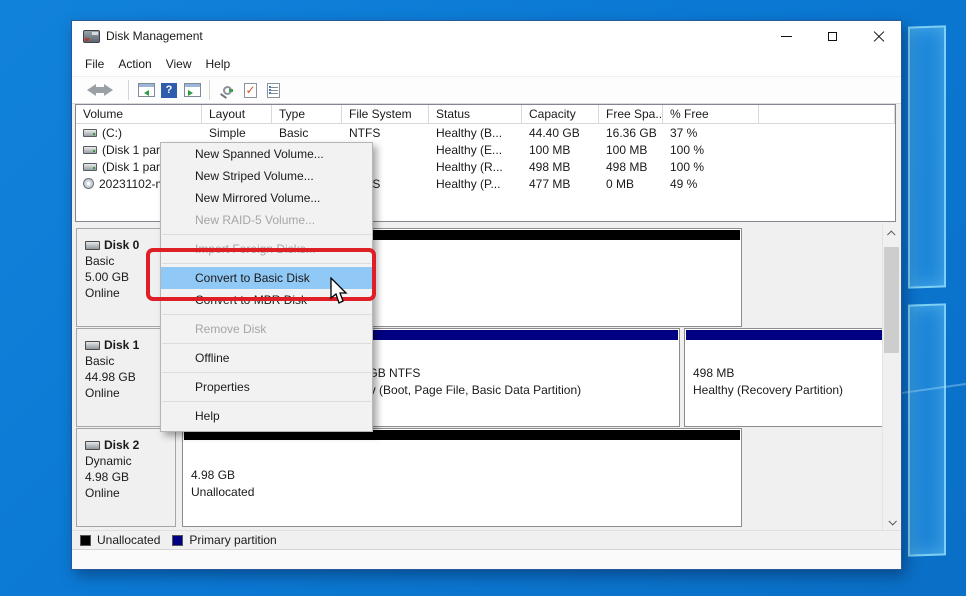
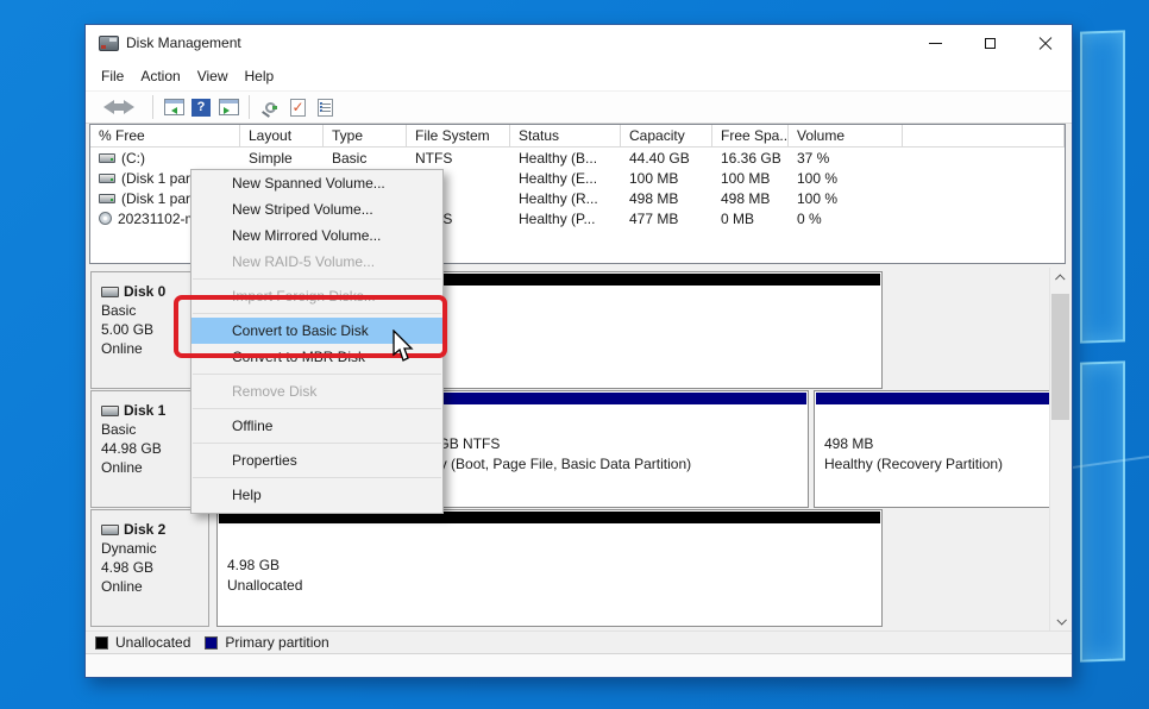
  Disk Management
  File
  Action
  View
  Help
- Volume
+ % Free
  Layout
  Type
  File System
  Status
  Capacity
  Free Spa..
- % Free
+ Volume
  (C:)
  Simple
  Basic
  NTFS
  Healthy (B...
  44.40 GB
  16.36 GB
  37 %
  (Disk 1 par
  Healthy (E...
  100 MB
  100 MB
  100 %
  (Disk 1 par
  Healthy (R...
  498 MB
  498 MB
  100 %
  20231102-
  Healthy (P...
  477 MB
  0 MB
- 49 %
+ 0 %
  Disk 0
  Basic
  5.00 GB
  Online
  Disk 1
  Basic
  44.98 GB
  Online
  (Boot, Page File, Basic Data Partition)
  498 MB
  Healthy (Recovery Partition)
  Disk 2
  Dynamic
  4.98 GB
  Online
  4.98 GB
  Unallocated
  Unallocated
  Primary partition
  New Spanned Volume...
  New Striped Volume...
  New Mirrored Volume...
  New RAID-5 Volume...
  Import Foreign Disks...
  Convert to Basic Disk
  Convert to MBR Disk
  Remove Disk
  Offline
  Properties
  Help
